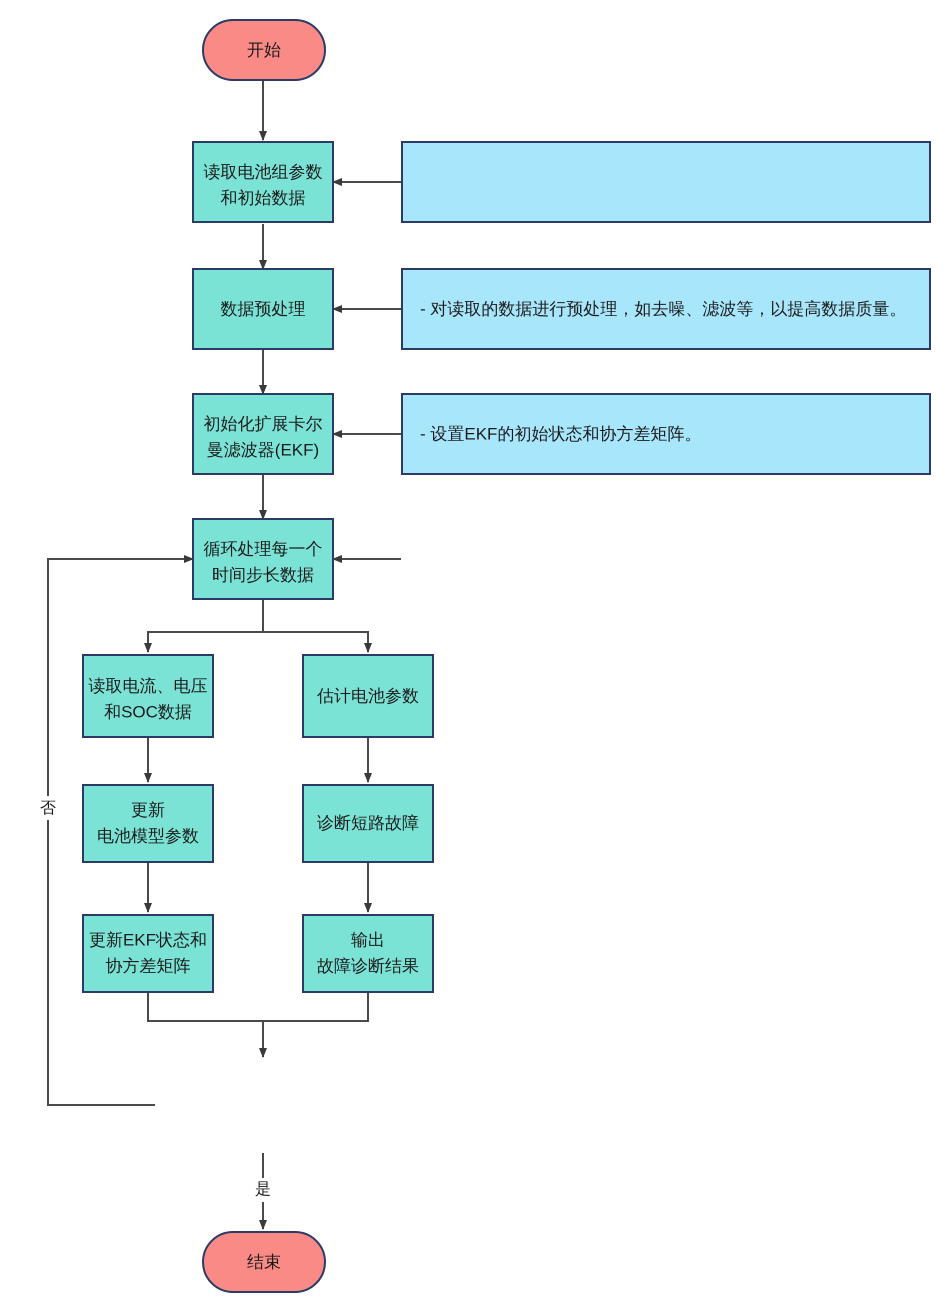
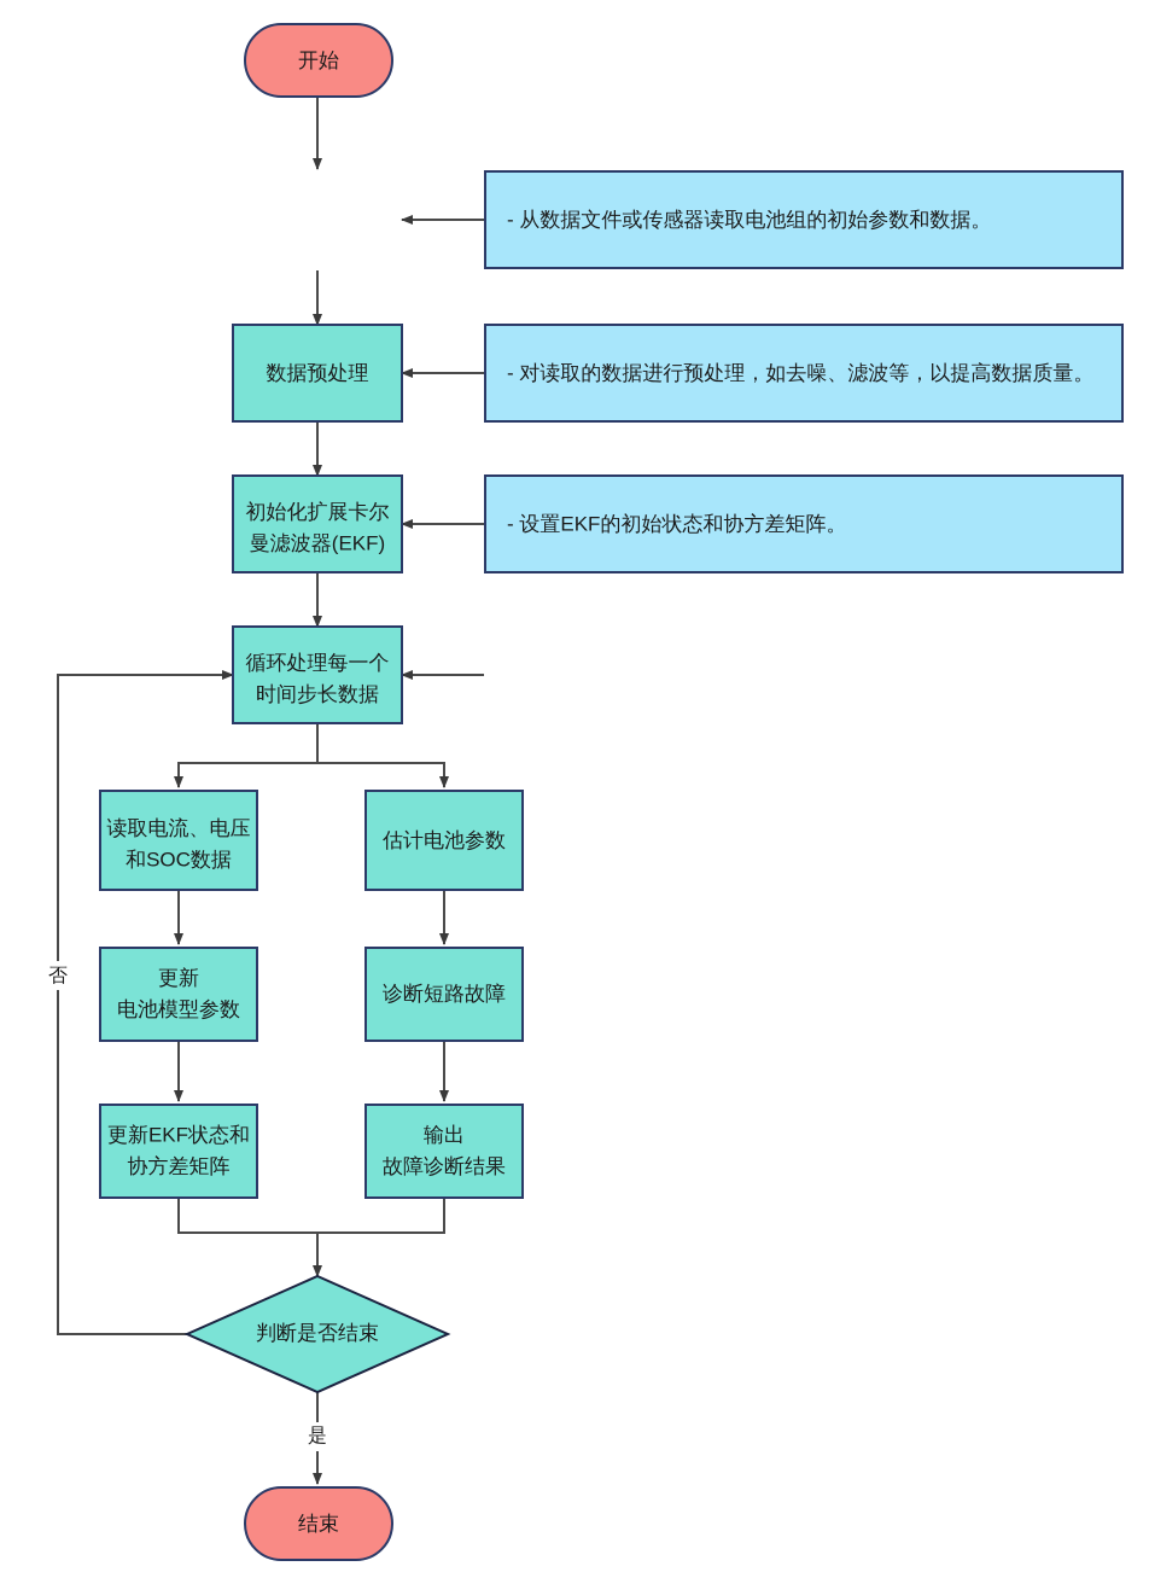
  否
  是
+ - 从数据文件或传感器读取电池组的初始参数和数据。
  - 对读取的数据进行预处理，如去噪、滤波等，以提高数据质量。
  - 设置EKF的初始状态和协方差矩阵。
  开始
- 读取电池组参数
- 和初始数据
  数据预处理
  初始化扩展卡尔
  曼滤波器(EKF)
  循环处理每一个
  时间步长数据
  读取电流、电压
  和SOC数据
  估计电池参数
  更新
  电池模型参数
  诊断短路故障
  更新EKF状态和
  协方差矩阵
  输出
  故障诊断结果
+ 判断是否结束
  结束
